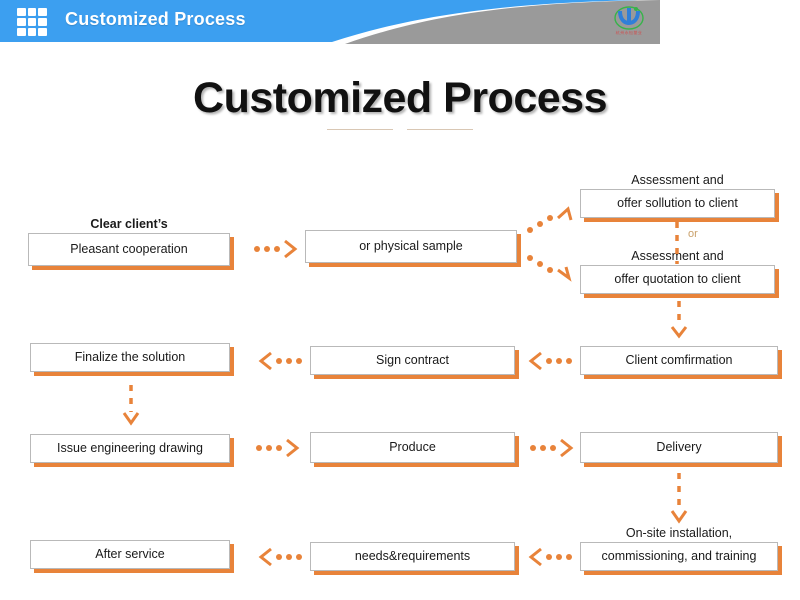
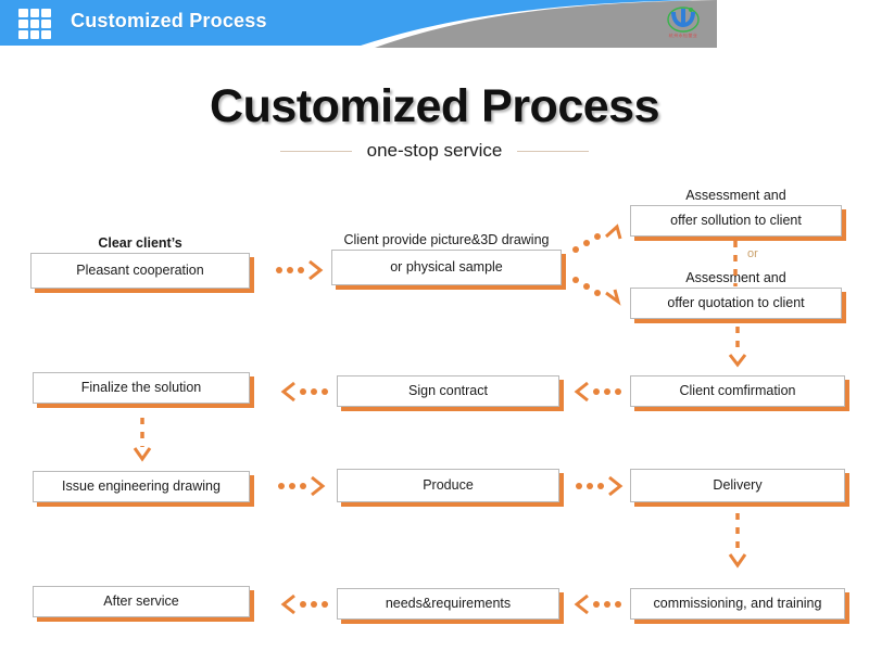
  Customized Process
  Customized Process
+ one-stop service
  Clear client’s
  Pleasant cooperation
+ Client provide picture&3D drawing
  or physical sample
  Assessment and
  offer sollution to client
  Assessment and
  offer quotation to client
  Client comfirmation
  Sign contract
  Finalize the solution
  Issue engineering drawing
  Produce
  Delivery
- On-site installation,
  commissioning, and training
  needs&requirements
  After service
  or
